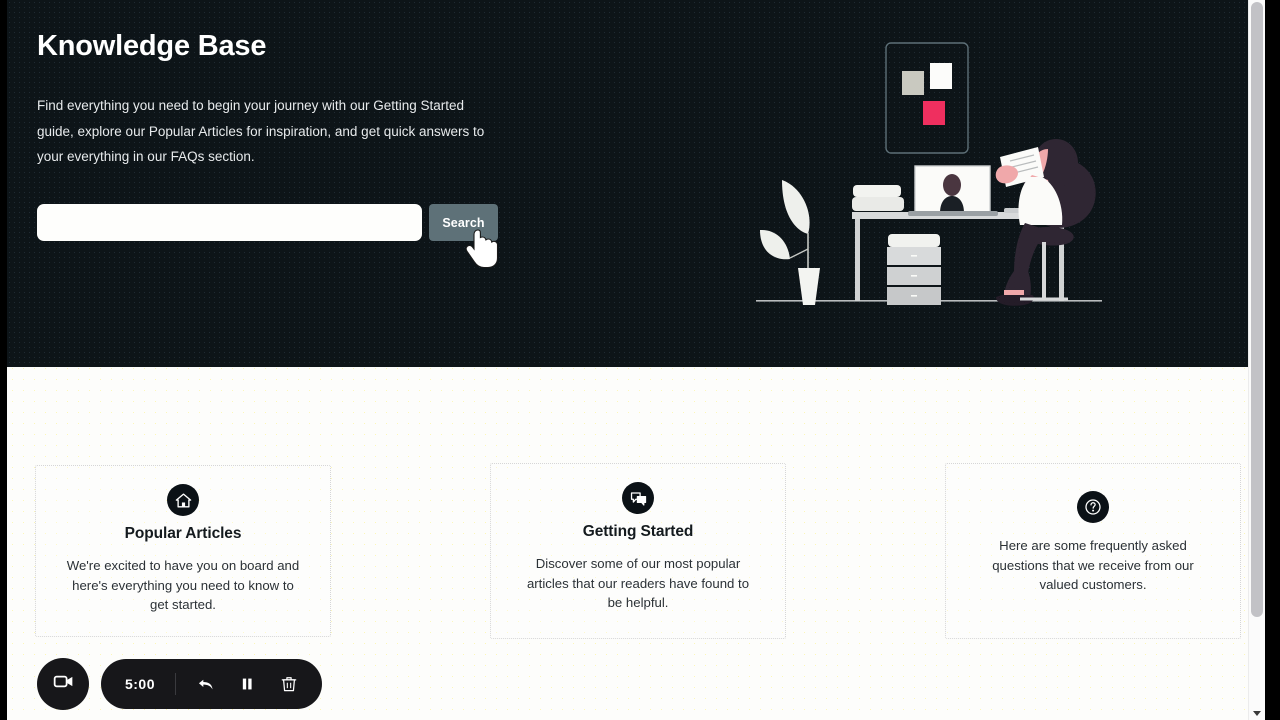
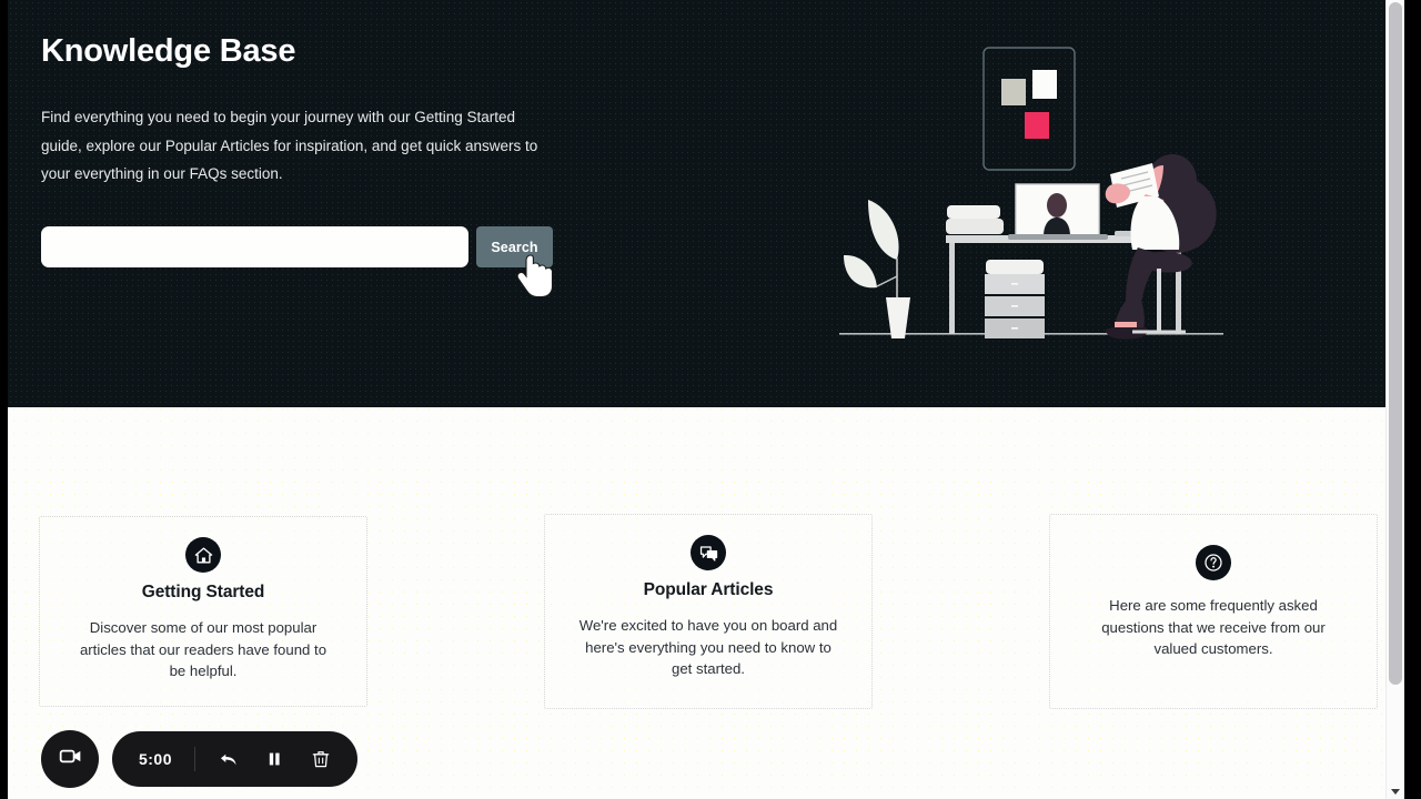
  Knowledge Base
  Find everything you need to begin your journey with our Getting Started guide, explore our Popular Articles for inspiration, and get quick answers to your everything in our FAQs section.
  Search
- Popular Articles
+ Getting Started
- We're excited to have you on board and here's everything you need to know to get started.
+ Discover some of our most popular articles that our readers have found to be helpful.
- Getting Started
+ Popular Articles
- Discover some of our most popular articles that our readers have found to be helpful.
+ We're excited to have you on board and here's everything you need to know to get started.
  Here are some frequently asked questions that we receive from our valued customers.
  5:00
